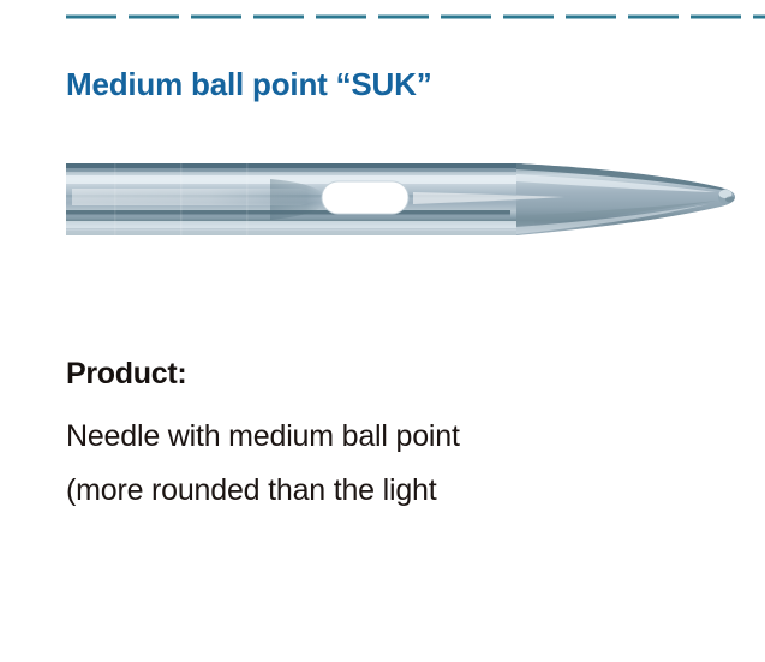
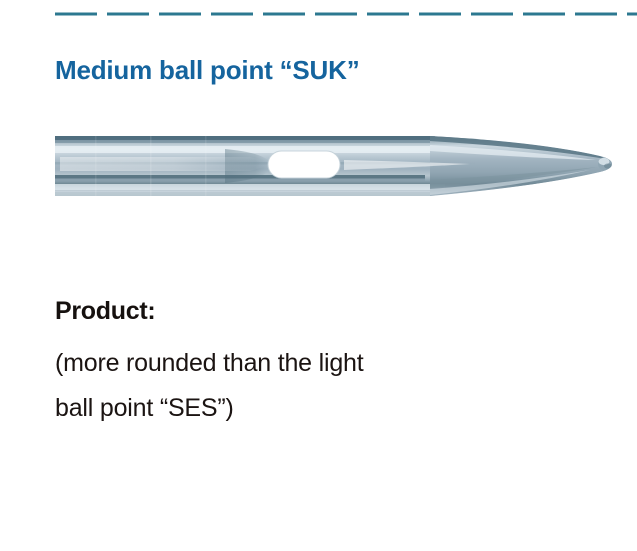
  Medium ball point “SUK”
  Product:
- Needle with medium ball point
  (more rounded than the light
+ ball point “SES”)
